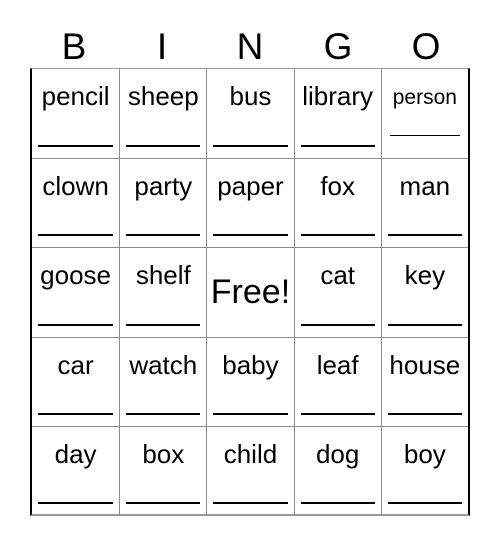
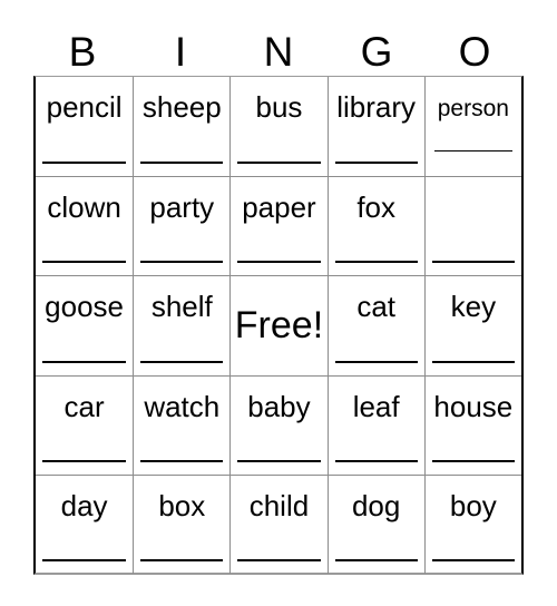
  B
  I
  N
  G
  O
  pencil
  sheep
  bus
  library
  person
  clown
  party
  paper
  fox
- man
  goose
  shelf
  Free!
  cat
  key
  car
  watch
  baby
  leaf
  house
  day
  box
  child
  dog
  boy
